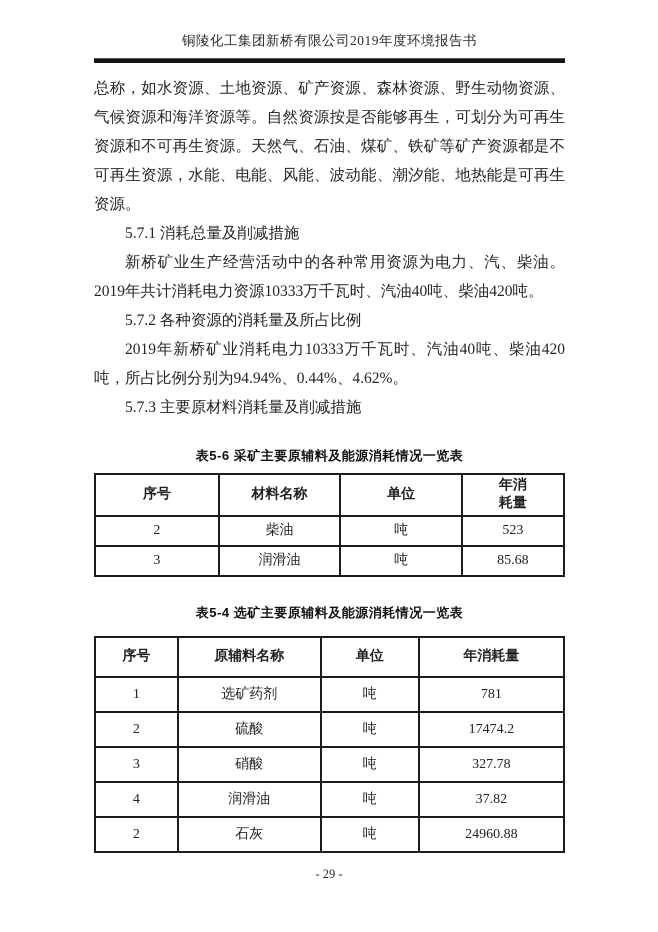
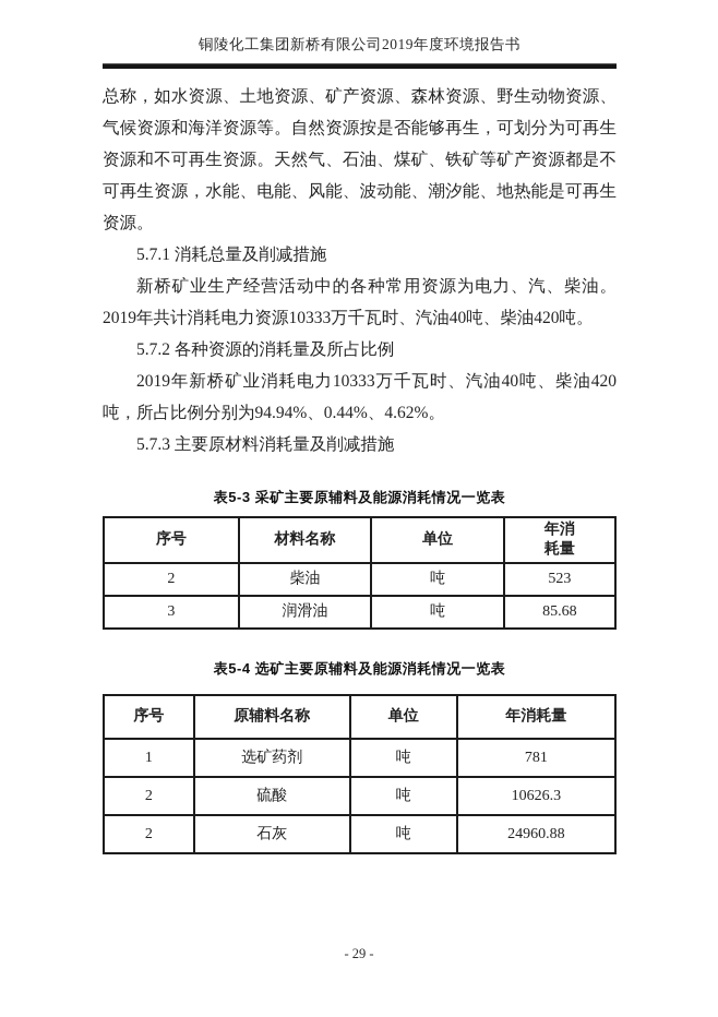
  铜陵化工集团新桥有限公司2019年度环境报告书
  总称，如水资源、土地资源、矿产资源、森林资源、野生动物资源、气候资源和海洋资源等。自然资源按是否能够再生，可划分为可再生资源和不可再生资源。天然气、石油、煤矿、铁矿等矿产资源都是不可再生资源，水能、电能、风能、波动能、潮汐能、地热能是可再生资源。
  5.7.1 消耗总量及削减措施
  新桥矿业生产经营活动中的各种常用资源为电力、汽、柴油。2019年共计消耗电力资源10333万千瓦时、汽油40吨、柴油420吨。
  5.7.2 各种资源的消耗量及所占比例
  2019年新桥矿业消耗电力10333万千瓦时、汽油40吨、柴油420吨，所占比例分别为94.94%、0.44%、4.62%。
  5.7.3 主要原材料消耗量及削减措施
- 表5-6 采矿主要原辅料及能源消耗情况一览表
+ 表5-3 采矿主要原辅料及能源消耗情况一览表
  序号	材料名称	单位	年消耗量
  2	柴油	吨	523
  3	润滑油	吨	85.68
  表5-4 选矿主要原辅料及能源消耗情况一览表
  序号	原辅料名称	单位	年消耗量
  1	选矿药剂	吨	781
- 2	硫酸	吨	17474.2
+ 2	硫酸	吨	10626.3
- 3	硝酸	吨	327.78
- 4	润滑油	吨	37.82
  2	石灰	吨	24960.88
  - 29 -
